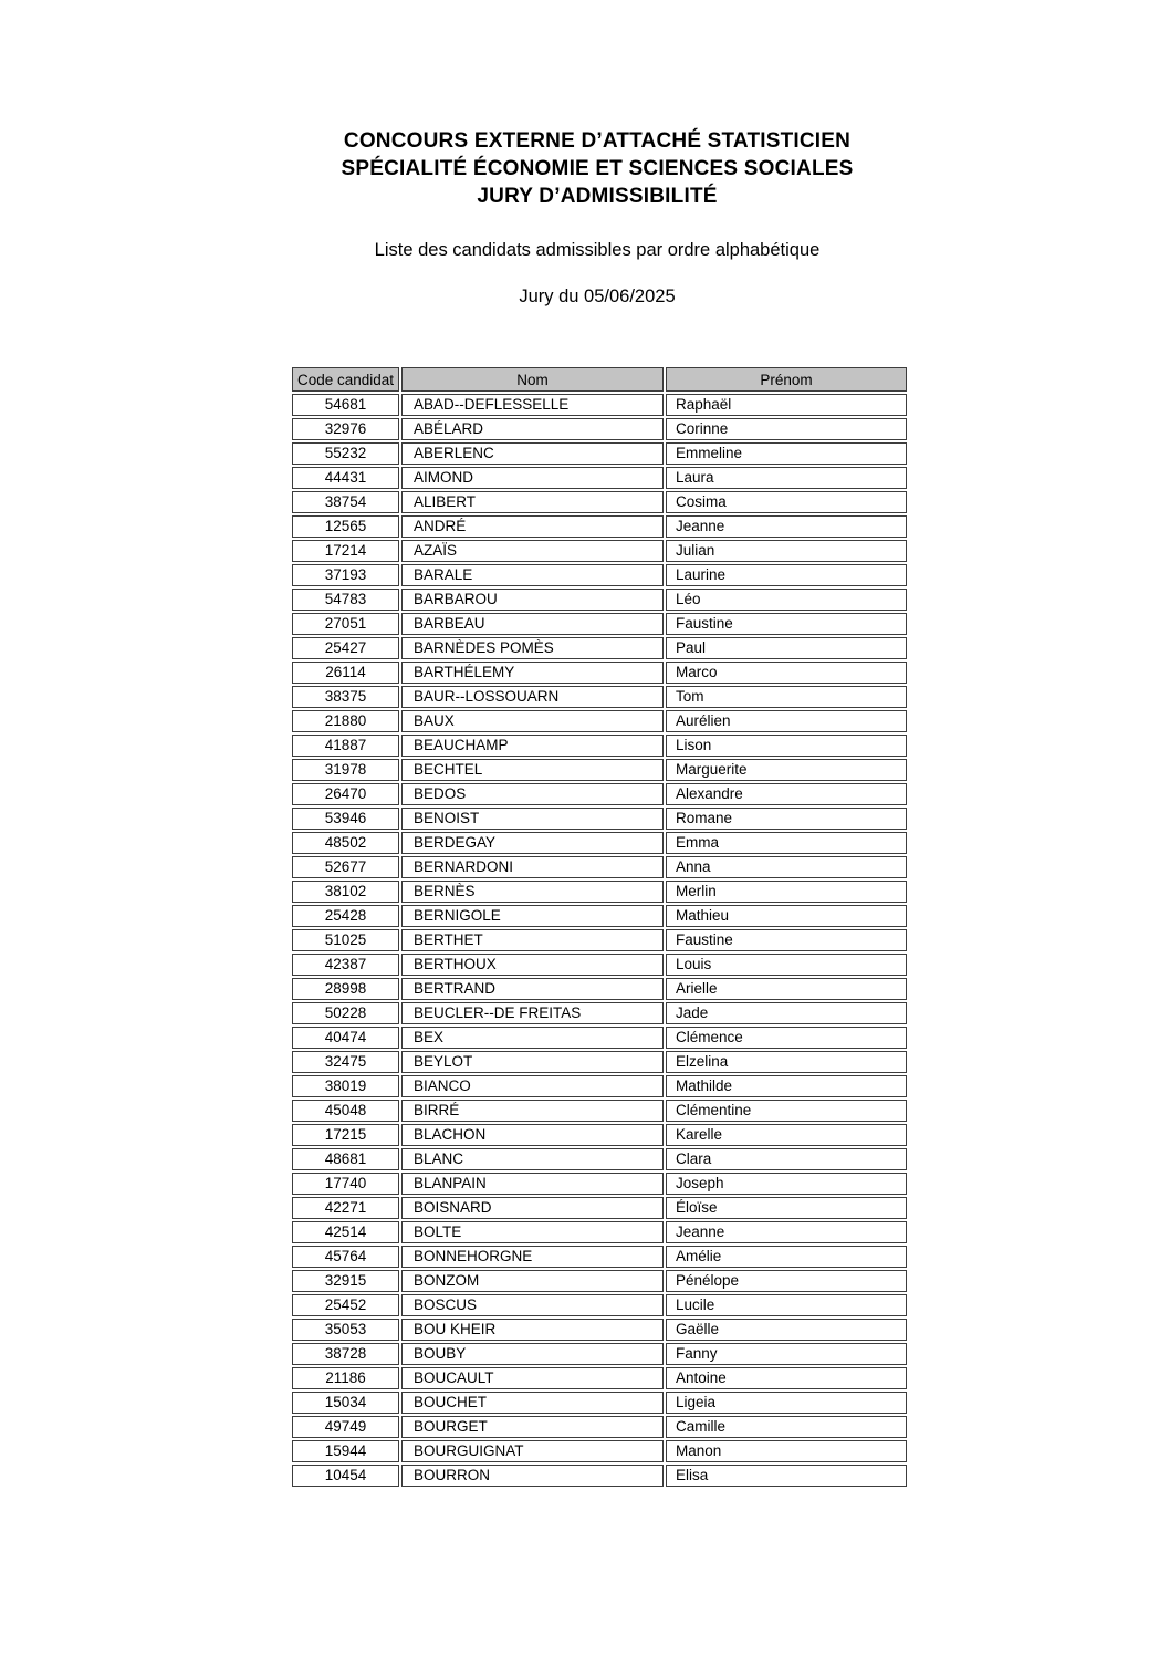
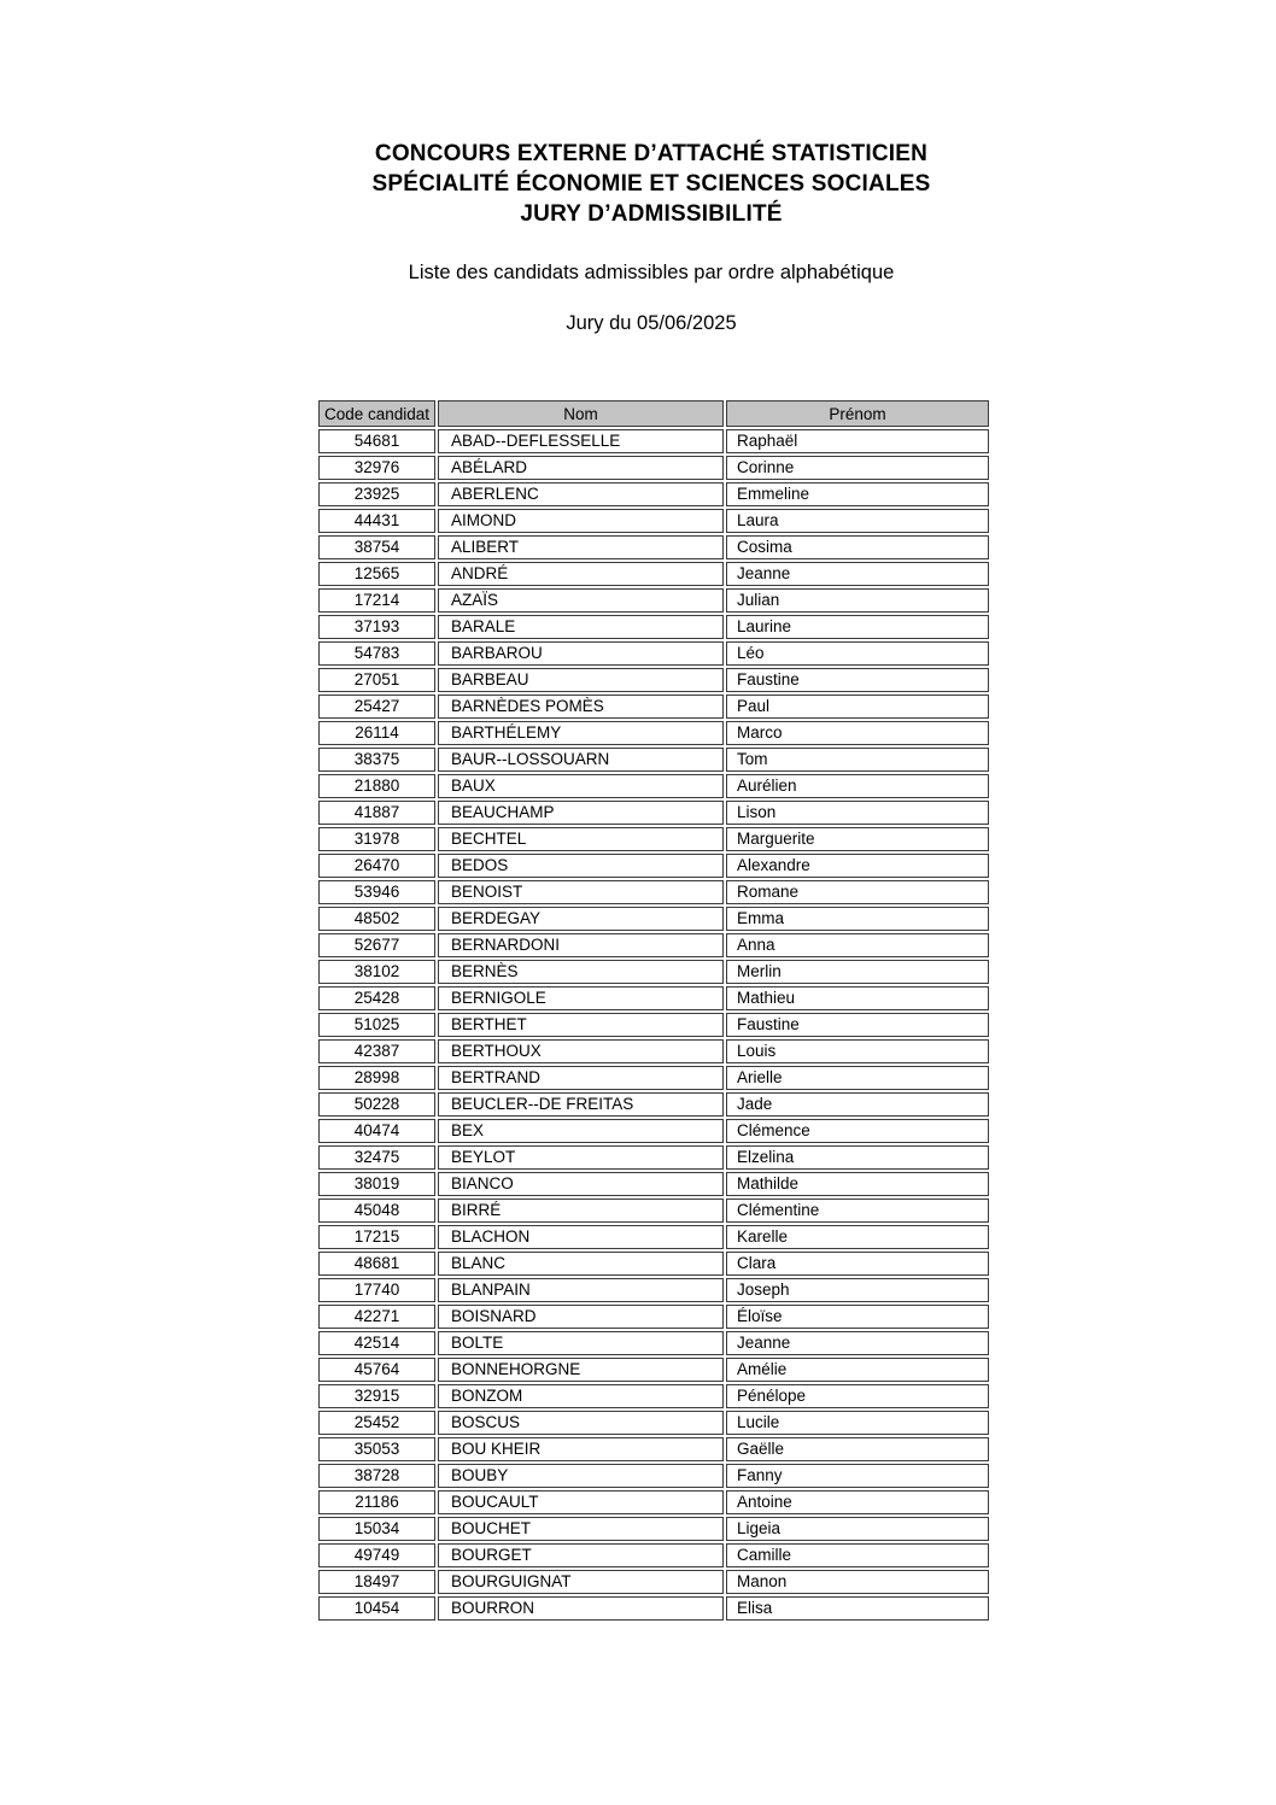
  CONCOURS EXTERNE D’ATTACHÉ STATISTICIEN
  SPÉCIALITÉ ÉCONOMIE ET SCIENCES SOCIALES
  JURY D’ADMISSIBILITÉ
  Liste des candidats admissibles par ordre alphabétique
  Jury du 05/06/2025
  Code candidat	Nom	Prénom
  54681	ABAD--DEFLESSELLE	Raphaël
  32976	ABÉLARD	Corinne
- 55232	ABERLENC	Emmeline
+ 23925	ABERLENC	Emmeline
  44431	AIMOND	Laura
  38754	ALIBERT	Cosima
  12565	ANDRÉ	Jeanne
  17214	AZAÏS	Julian
  37193	BARALE	Laurine
  54783	BARBAROU	Léo
  27051	BARBEAU	Faustine
  25427	BARNÈDES POMÈS	Paul
  26114	BARTHÉLEMY	Marco
  38375	BAUR--LOSSOUARN	Tom
  21880	BAUX	Aurélien
  41887	BEAUCHAMP	Lison
  31978	BECHTEL	Marguerite
  26470	BEDOS	Alexandre
  53946	BENOIST	Romane
  48502	BERDEGAY	Emma
  52677	BERNARDONI	Anna
  38102	BERNÈS	Merlin
  25428	BERNIGOLE	Mathieu
  51025	BERTHET	Faustine
  42387	BERTHOUX	Louis
  28998	BERTRAND	Arielle
  50228	BEUCLER--DE FREITAS	Jade
  40474	BEX	Clémence
  32475	BEYLOT	Elzelina
  38019	BIANCO	Mathilde
  45048	BIRRÉ	Clémentine
  17215	BLACHON	Karelle
  48681	BLANC	Clara
  17740	BLANPAIN	Joseph
  42271	BOISNARD	Éloïse
  42514	BOLTE	Jeanne
  45764	BONNEHORGNE	Amélie
  32915	BONZOM	Pénélope
  25452	BOSCUS	Lucile
  35053	BOU KHEIR	Gaëlle
  38728	BOUBY	Fanny
  21186	BOUCAULT	Antoine
  15034	BOUCHET	Ligeia
  49749	BOURGET	Camille
- 15944	BOURGUIGNAT	Manon
+ 18497	BOURGUIGNAT	Manon
  10454	BOURRON	Elisa
